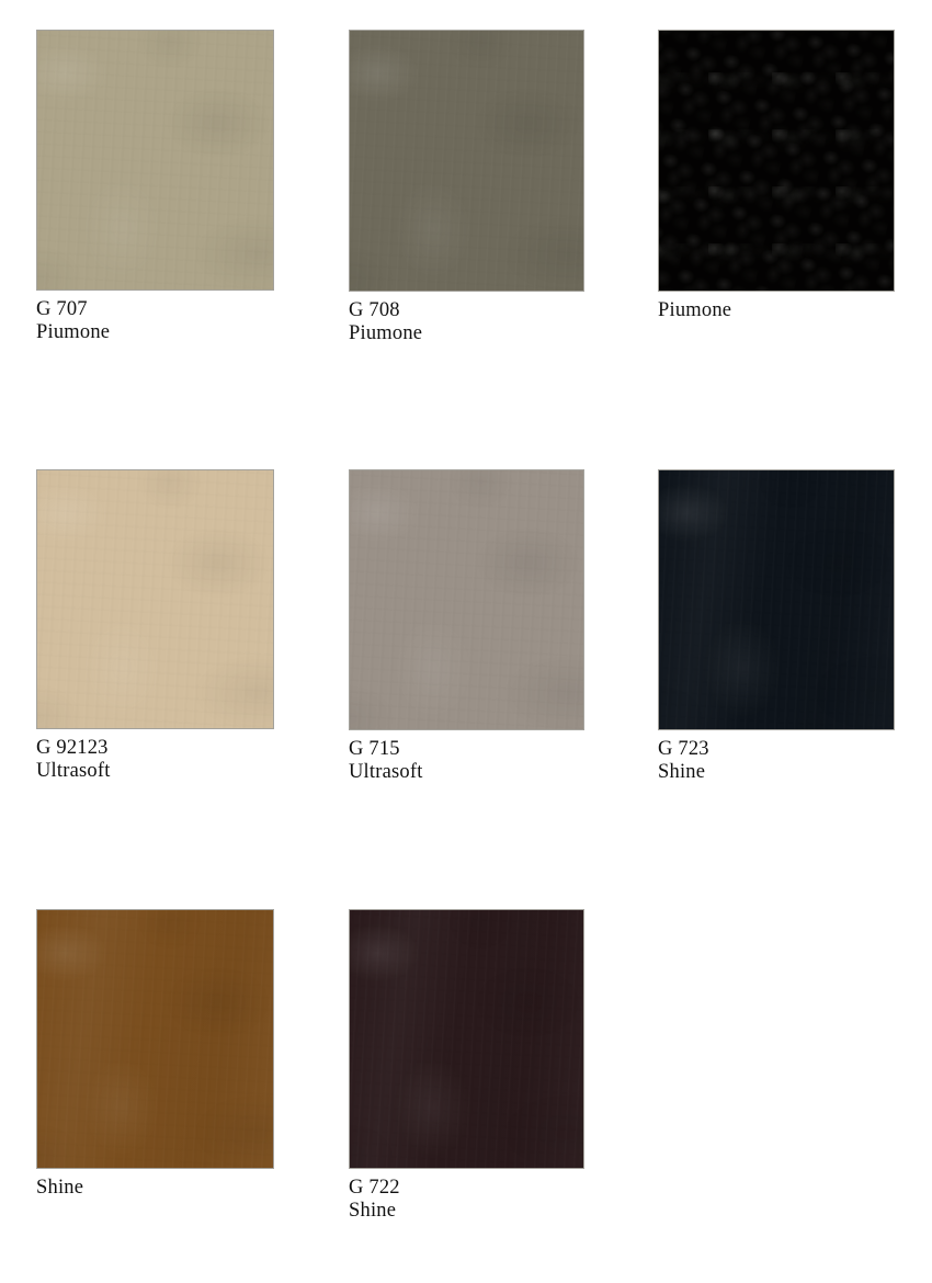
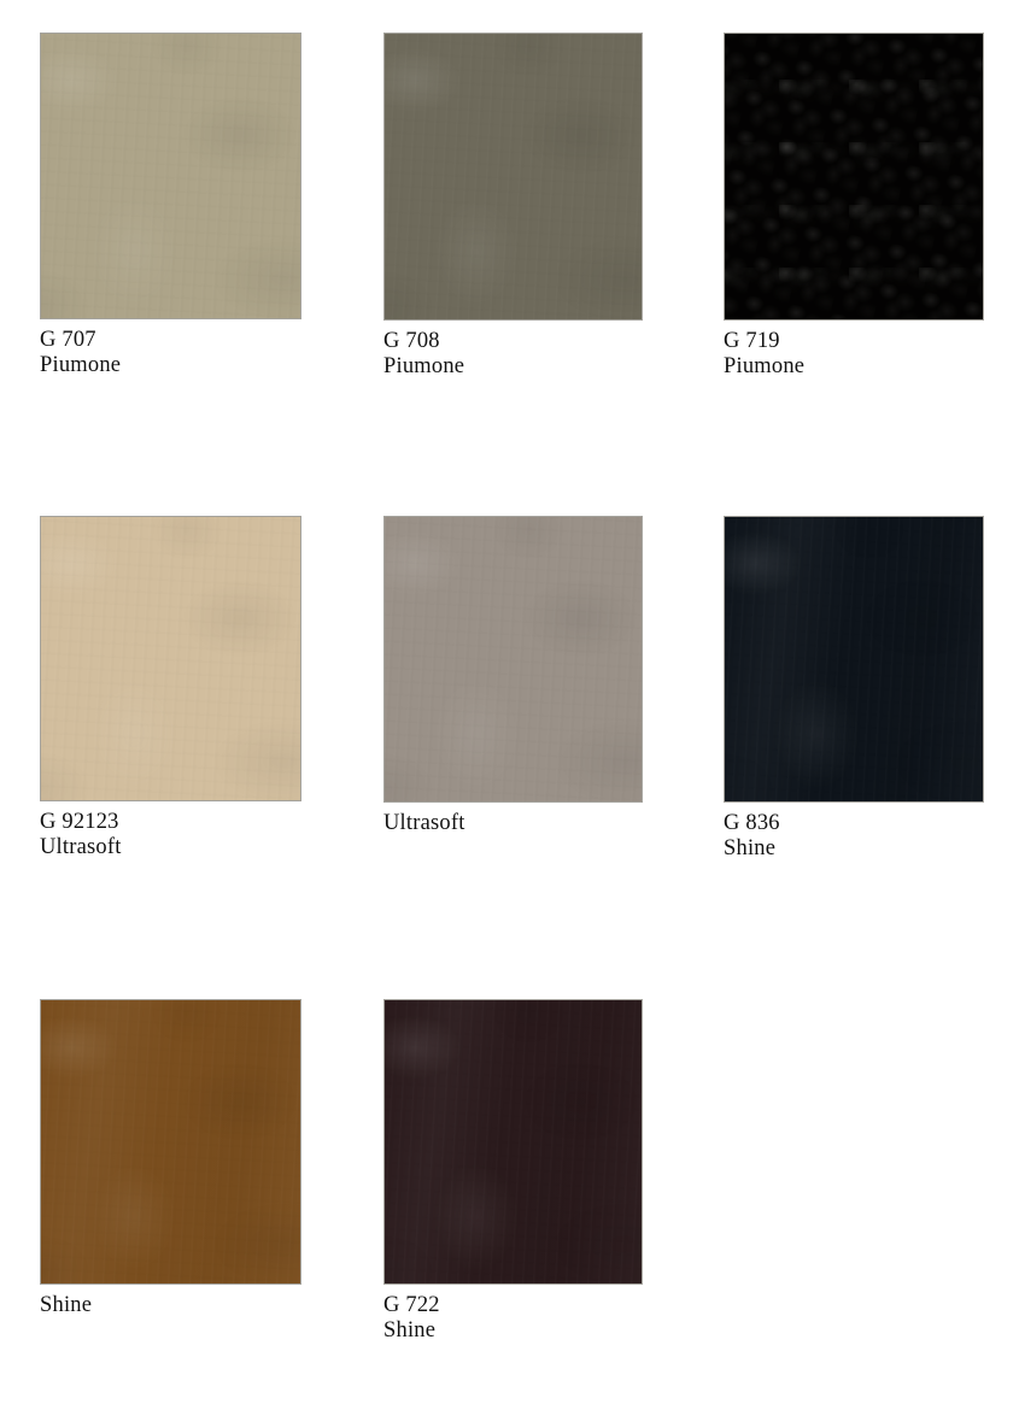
  G 707
  Piumone
  G 708
  Piumone
+ G 719
  Piumone
  G 92123
  Ultrasoft
- G 715
  Ultrasoft
- G 723
+ G 836
  Shine
  Shine
  G 722
  Shine
